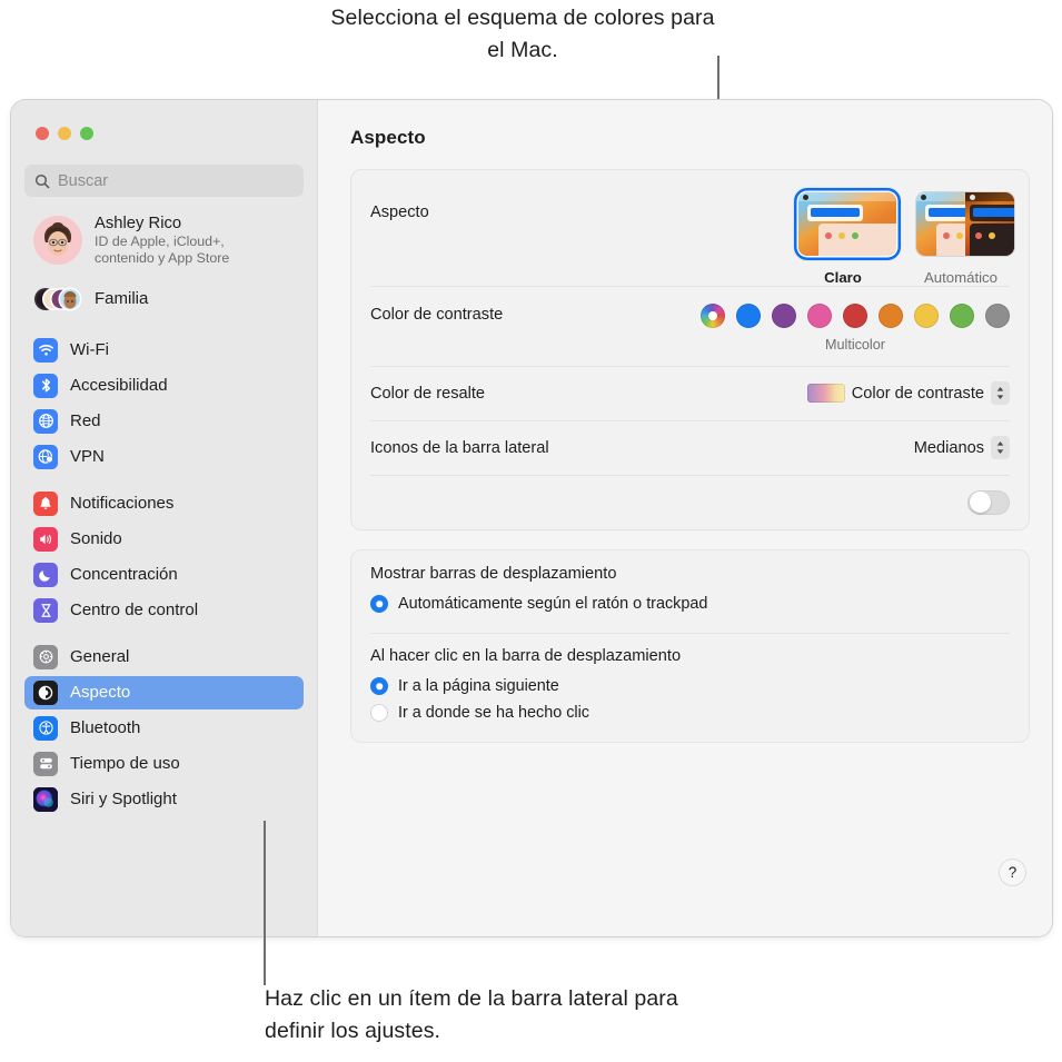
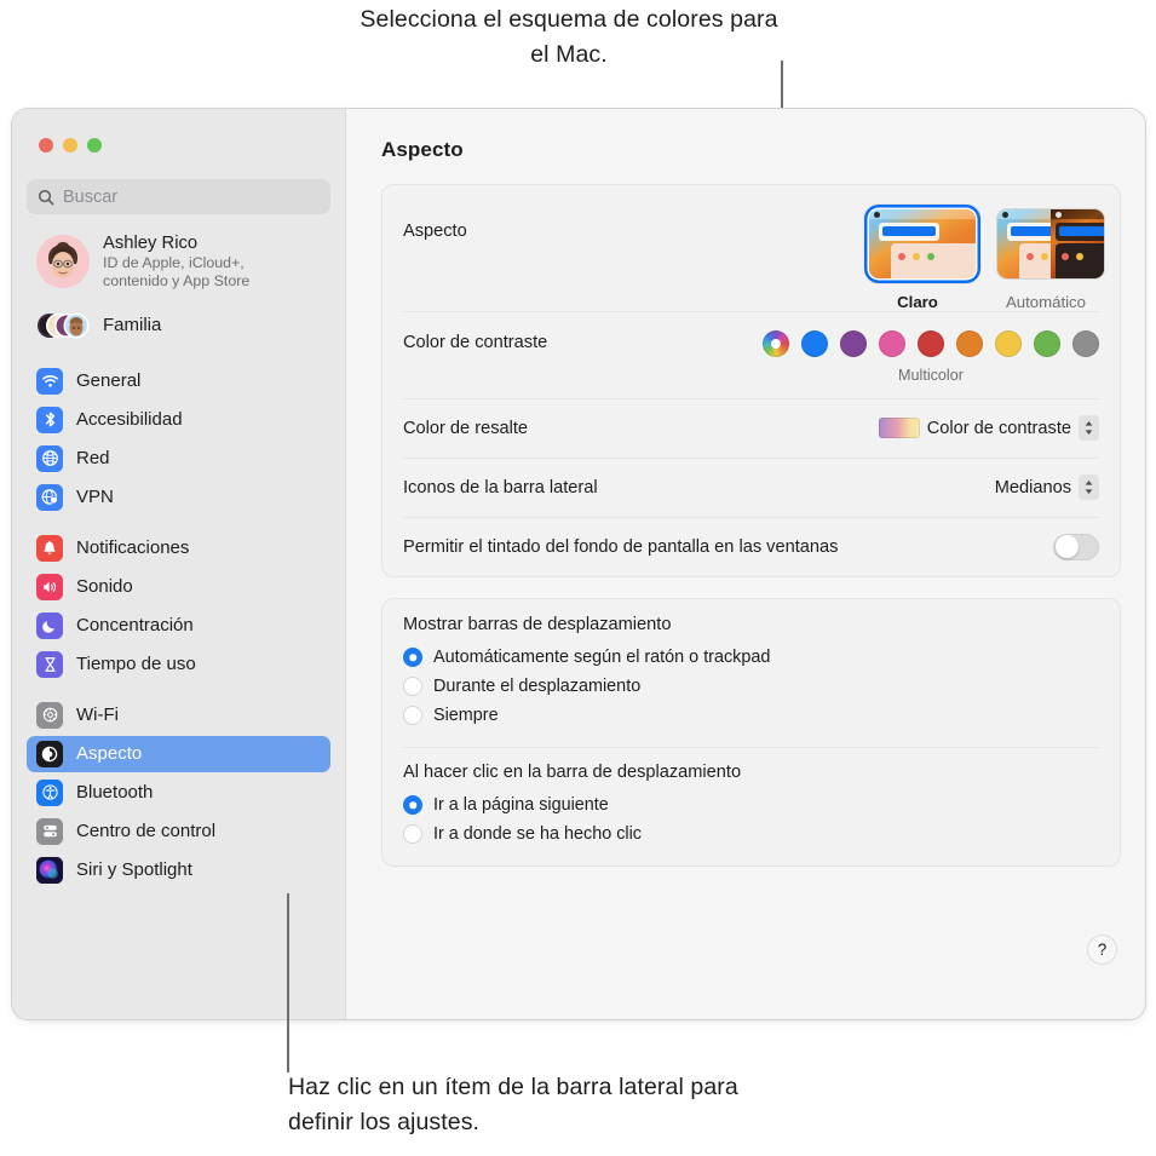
  Selecciona el esquema de colores para el Mac.
  Buscar
  Ashley Rico
  ID de Apple, iCloud+,
  contenido y App Store
  Familia
- Wi-Fi
+ General
  Accesibilidad
  Red
  VPN
  Notificaciones
  Sonido
  Concentración
- Centro de control
+ Tiempo de uso
- General
+ Wi-Fi
  Aspecto
  Bluetooth
- Tiempo de uso
+ Centro de control
  Siri y Spotlight
  Aspecto
  Aspecto
  Claro
  Automático
  Color de contraste
  Multicolor
  Color de resalte
  Color de contraste
  Iconos de la barra lateral
  Medianos
+ Permitir el tintado del fondo de pantalla en las ventanas
  Mostrar barras de desplazamiento
  Automáticamente según el ratón o trackpad
+ Durante el desplazamiento
+ Siempre
  Al hacer clic en la barra de desplazamiento
  Ir a la página siguiente
  Ir a donde se ha hecho clic
  ?
  Haz clic en un ítem de la barra lateral para definir los ajustes.
